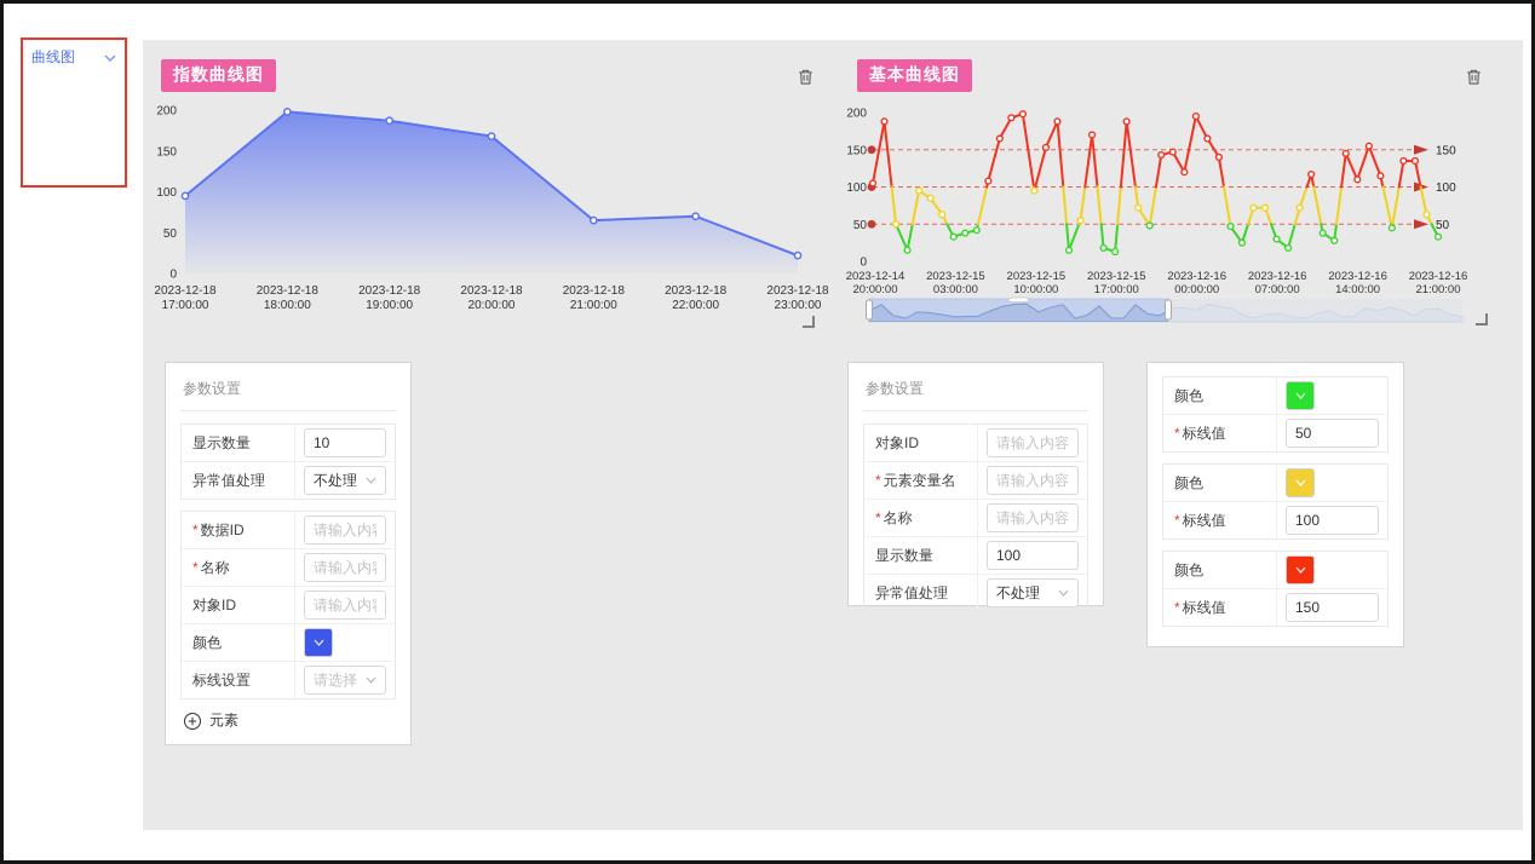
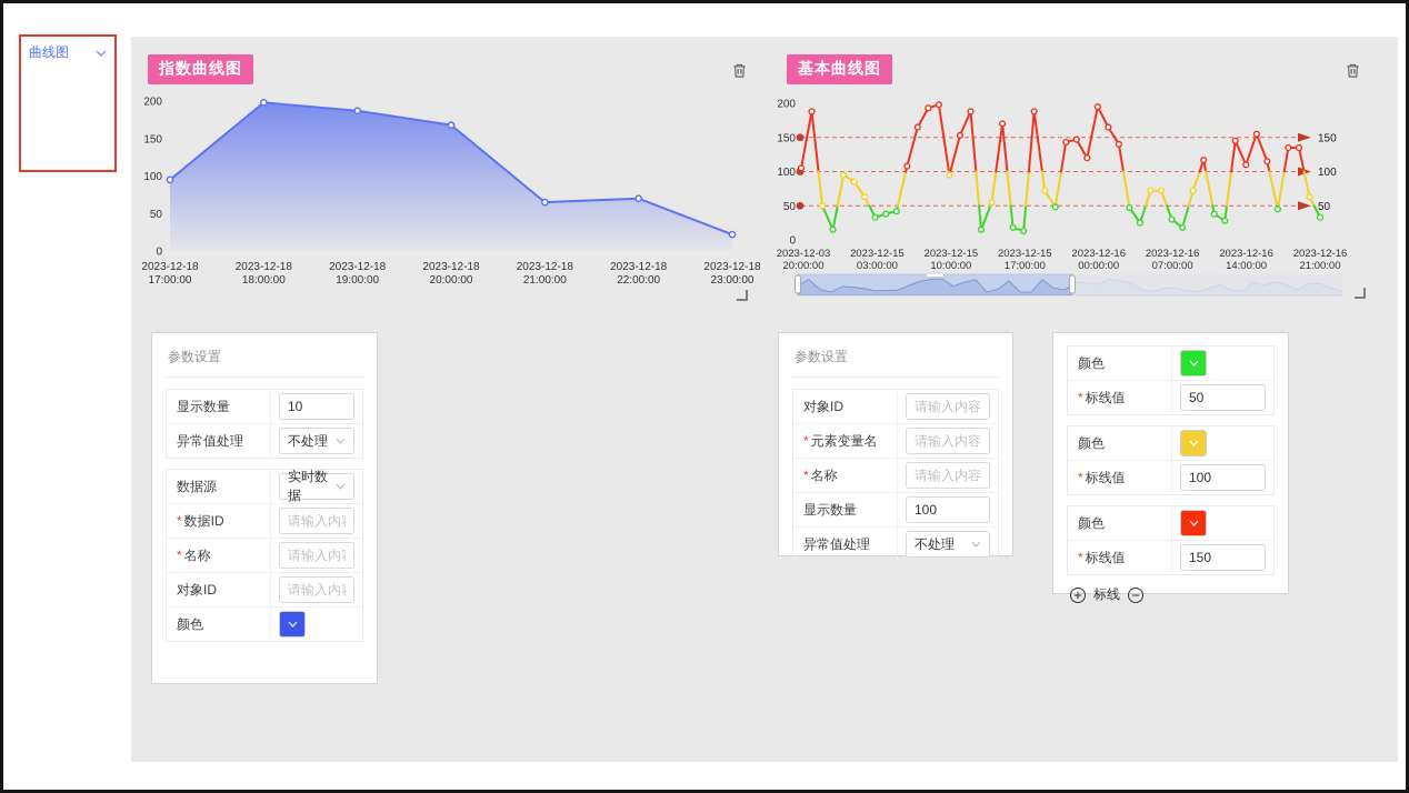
  曲线图
  指数曲线图
  0
  50
  100
  150
  200
  2023-12-18
  17:00:00
  2023-12-18
  18:00:00
  2023-12-18
  19:00:00
  2023-12-18
  20:00:00
  2023-12-18
  21:00:00
  2023-12-18
  22:00:00
  2023-12-18
  23:00:00
  基本曲线图
  0
  50
  100
  150
  200
  50
  100
  150
- 2023-12-14
+ 2023-12-03
  20:00:00
  2023-12-15
  03:00:00
  2023-12-15
  10:00:00
  2023-12-15
  17:00:00
  2023-12-16
  00:00:00
  2023-12-16
  07:00:00
  2023-12-16
  14:00:00
  2023-12-16
  21:00:00
  参数设置
  显示数量
  10
  异常值处理
  不处理
+ 数据源
+ 实时数据
  *
  数据ID
  请输入内
  *
  名称
  请输入内
  对象ID
  请输入内
  颜色
- 标线设置
- 请选择
- 元素
  参数设置
  对象ID
  请输入内容
  *
  元素变量名
  请输入内容
  *
  名称
  请输入内容
  显示数量
  100
  异常值处理
  不处理
  颜色
  *
  标线值
  50
  颜色
  *
  标线值
  100
  颜色
  *
  标线值
  150
+ 标线
